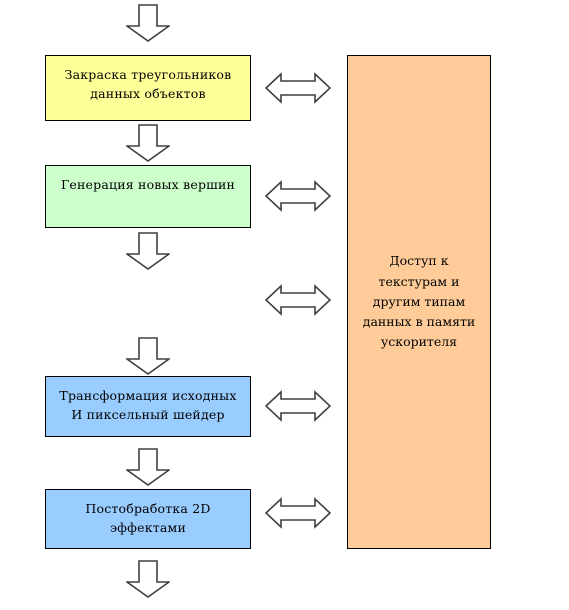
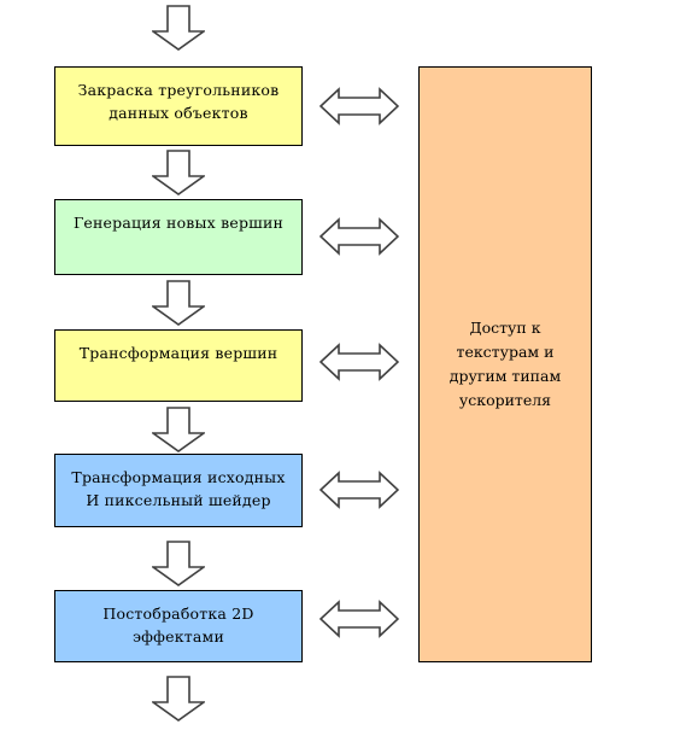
  Закраска треугольников
  данных объектов
  Генерация новых вершин
+ Трансформация вершин
  Трансформация исходных
  И пиксельный шейдер
  Постобработка 2D
  эффектами
  Доступ к
  текстурам и
  другим типам
- данных в памяти
  ускорителя
